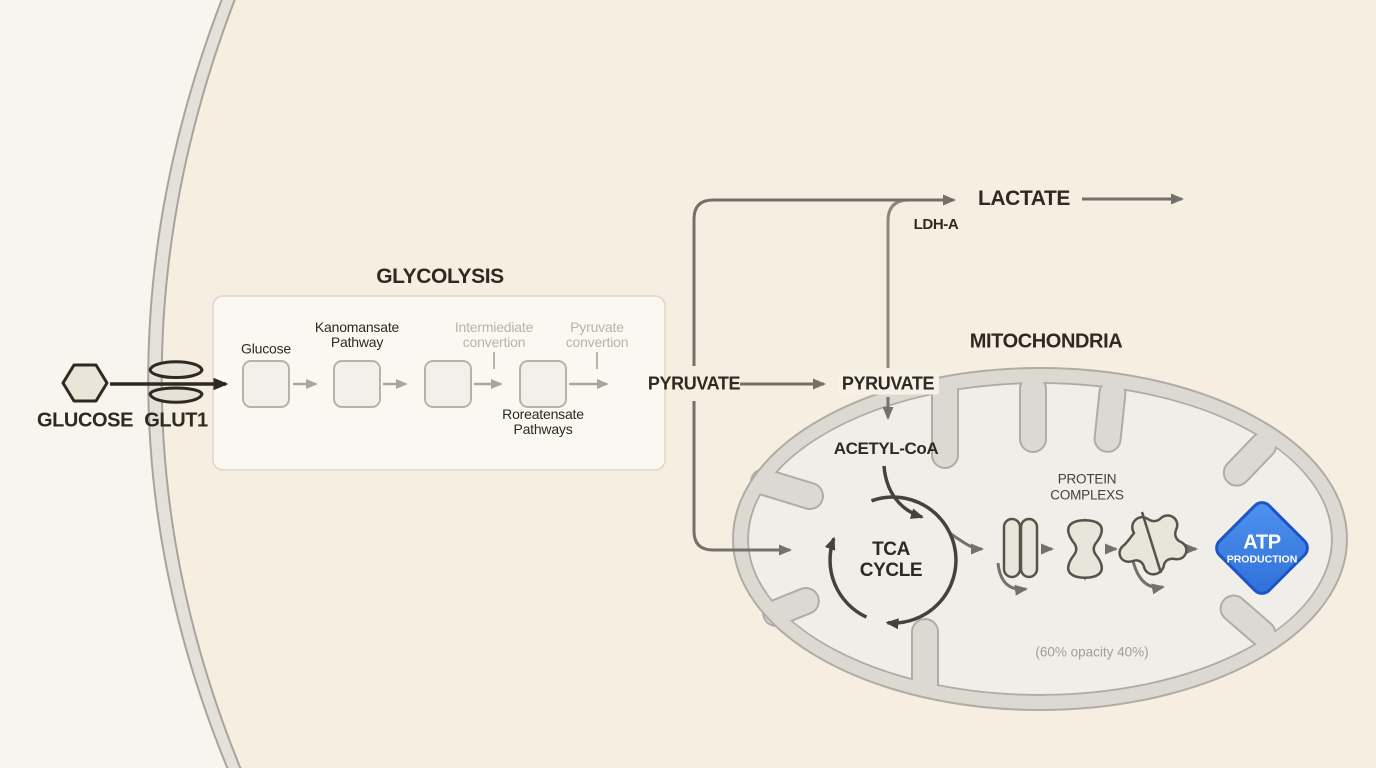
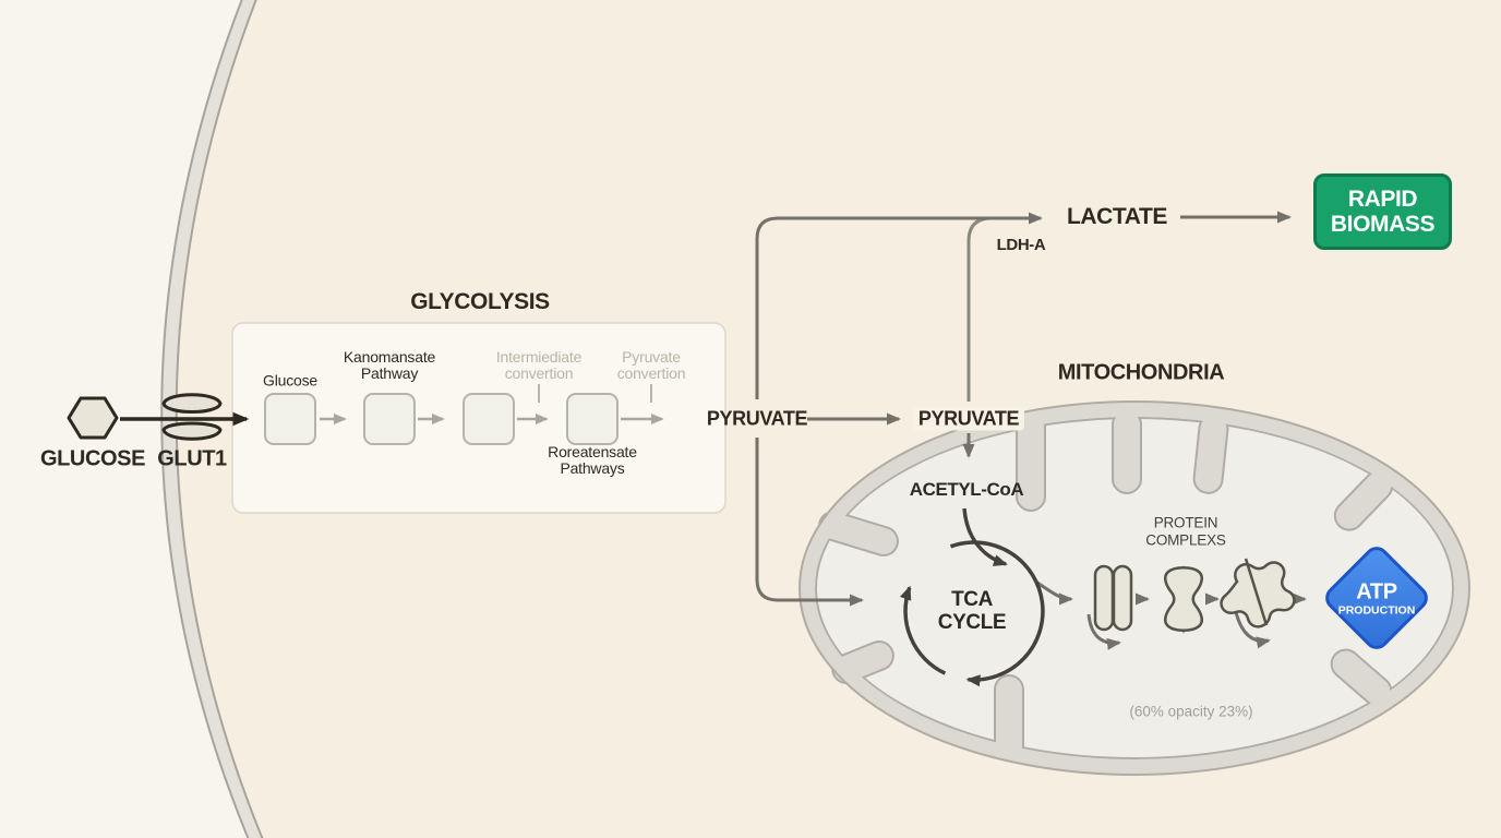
  GLUCOSE
  GLUT1
  GLYCOLYSIS
  Glucose
  Kanomansate
  Pathway
  Intermiediate
  convertion
  Pyruvate
  convertion
  Roreatensate
  Pathways
  PYRUVATE
  PYRUVATE
  LDH-A
  LACTATE
+ RAPID
+ BIOMASS
  MITOCHONDRIA
  ACETYL-CoA
  TCA
  CYCLE
  PROTEIN
  COMPLEXS
- (60% opacity 40%)
+ (60% opacity 23%)
  ATP
  PRODUCTION
